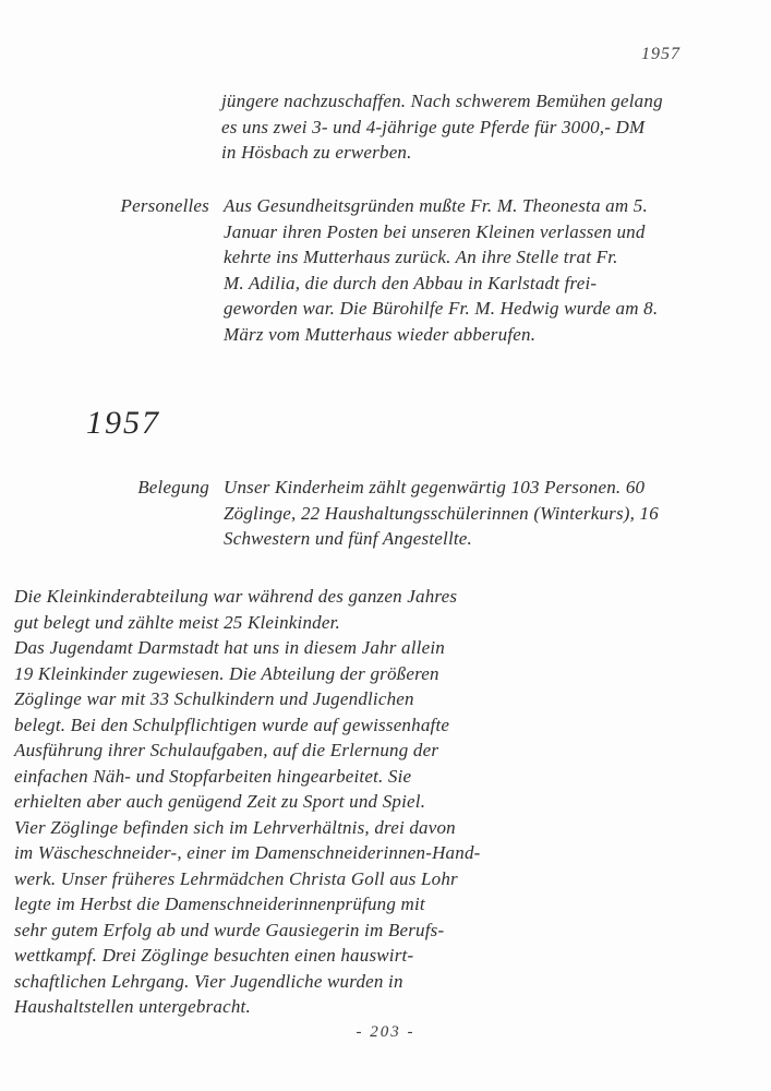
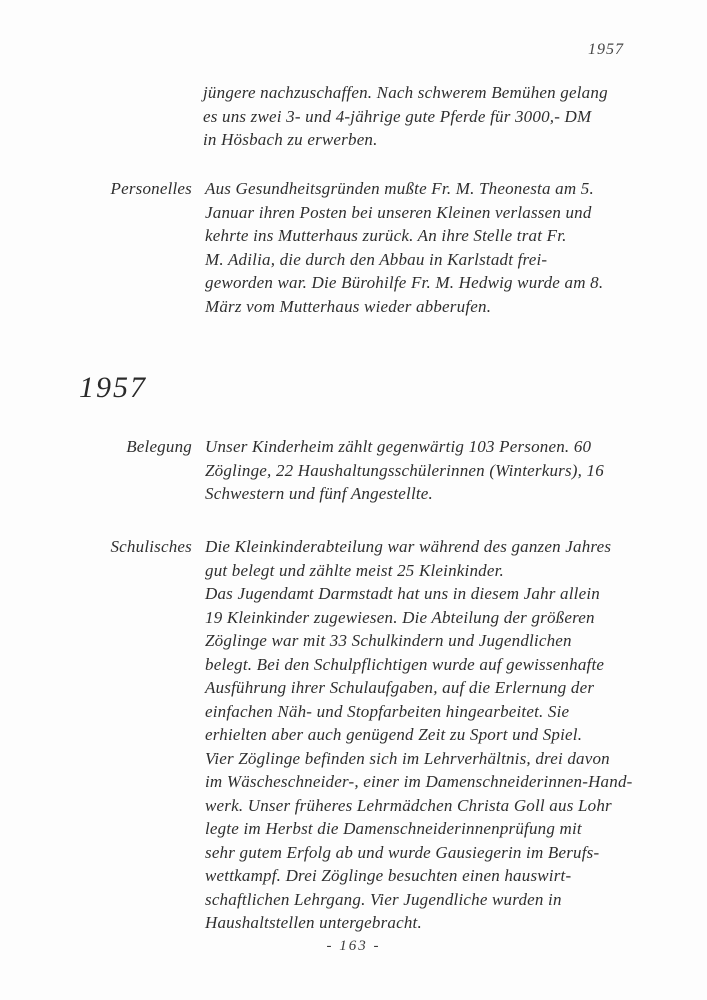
  1957
  jüngere nachzuschaffen. Nach schwerem Bemühen gelang
  es uns zwei 3- und 4-jährige gute Pferde für 3000,- DM
  in Hösbach zu erwerben.
  Personelles
  Aus Gesundheitsgründen mußte Fr. M. Theonesta am 5.
  Januar ihren Posten bei unseren Kleinen verlassen und
  kehrte ins Mutterhaus zurück. An ihre Stelle trat Fr.
  M. Adilia, die durch den Abbau in Karlstadt frei-
  geworden war. Die Bürohilfe Fr. M. Hedwig wurde am 8.
  März vom Mutterhaus wieder abberufen.
  1957
  Belegung
  Unser Kinderheim zählt gegenwärtig 103 Personen. 60
  Zöglinge, 22 Haushaltungsschülerinnen (Winterkurs), 16
  Schwestern und fünf Angestellte.
+ Schulisches
  Die Kleinkinderabteilung war während des ganzen Jahres
  gut belegt und zählte meist 25 Kleinkinder.
  Das Jugendamt Darmstadt hat uns in diesem Jahr allein
  19 Kleinkinder zugewiesen. Die Abteilung der größeren
  Zöglinge war mit 33 Schulkindern und Jugendlichen
  belegt. Bei den Schulpflichtigen wurde auf gewissenhafte
  Ausführung ihrer Schulaufgaben, auf die Erlernung der
  einfachen Näh- und Stopfarbeiten hingearbeitet. Sie
  erhielten aber auch genügend Zeit zu Sport und Spiel.
  Vier Zöglinge befinden sich im Lehrverhältnis, drei davon
  im Wäscheschneider-, einer im Damenschneiderinnen-Hand-
  werk. Unser früheres Lehrmädchen Christa Goll aus Lohr
  legte im Herbst die Damenschneiderinnenprüfung mit
  sehr gutem Erfolg ab und wurde Gausiegerin im Berufs-
  wettkampf. Drei Zöglinge besuchten einen hauswirt-
  schaftlichen Lehrgang. Vier Jugendliche wurden in
  Haushaltstellen untergebracht.
- - 203 -
+ - 163 -
